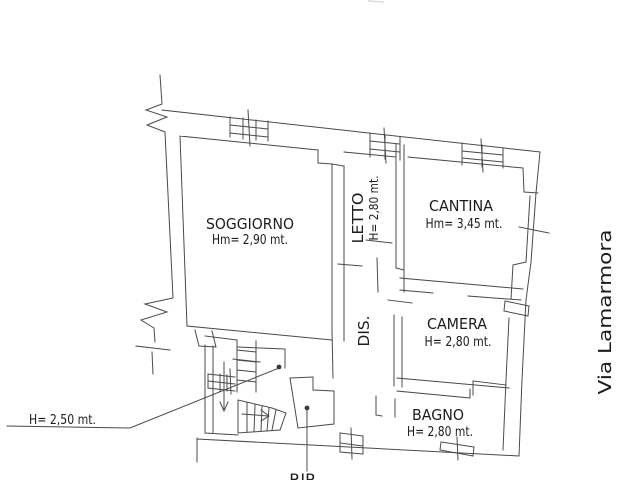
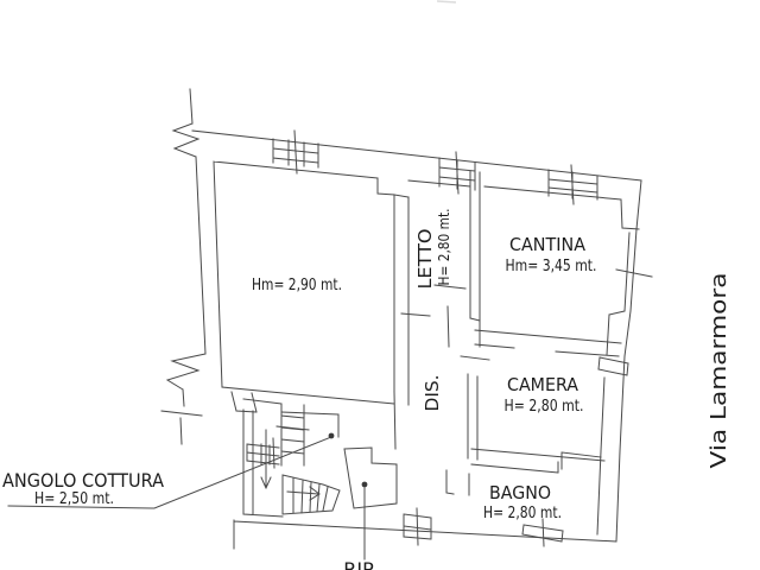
- SOGGIORNO
  Hm= 2,90 mt.
  CANTINA
  Hm= 3,45 mt.
  CAMERA
  H= 2,80 mt.
  BAGNO
  H= 2,80 mt.
+ ANGOLO COTTURA
  H= 2,50 mt.
